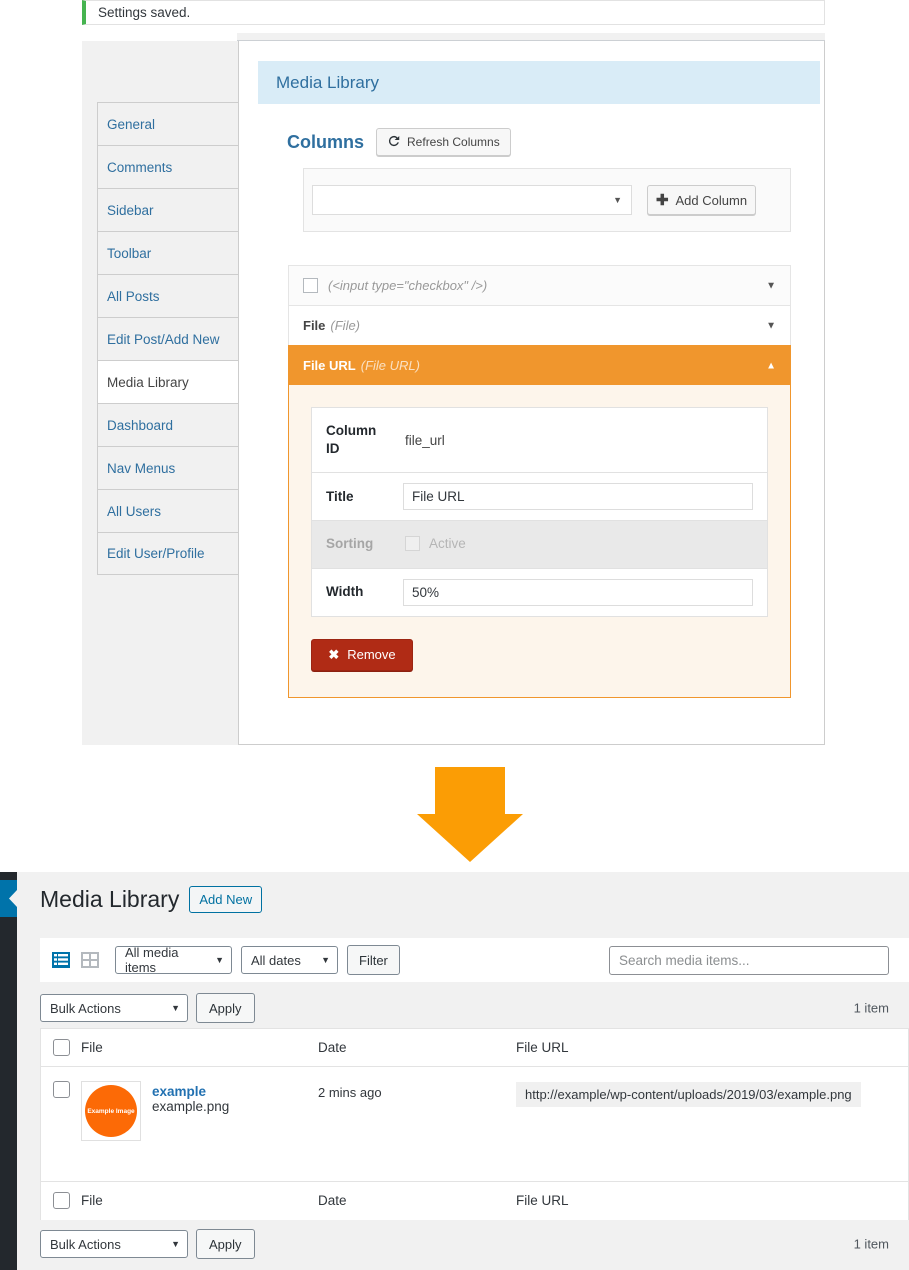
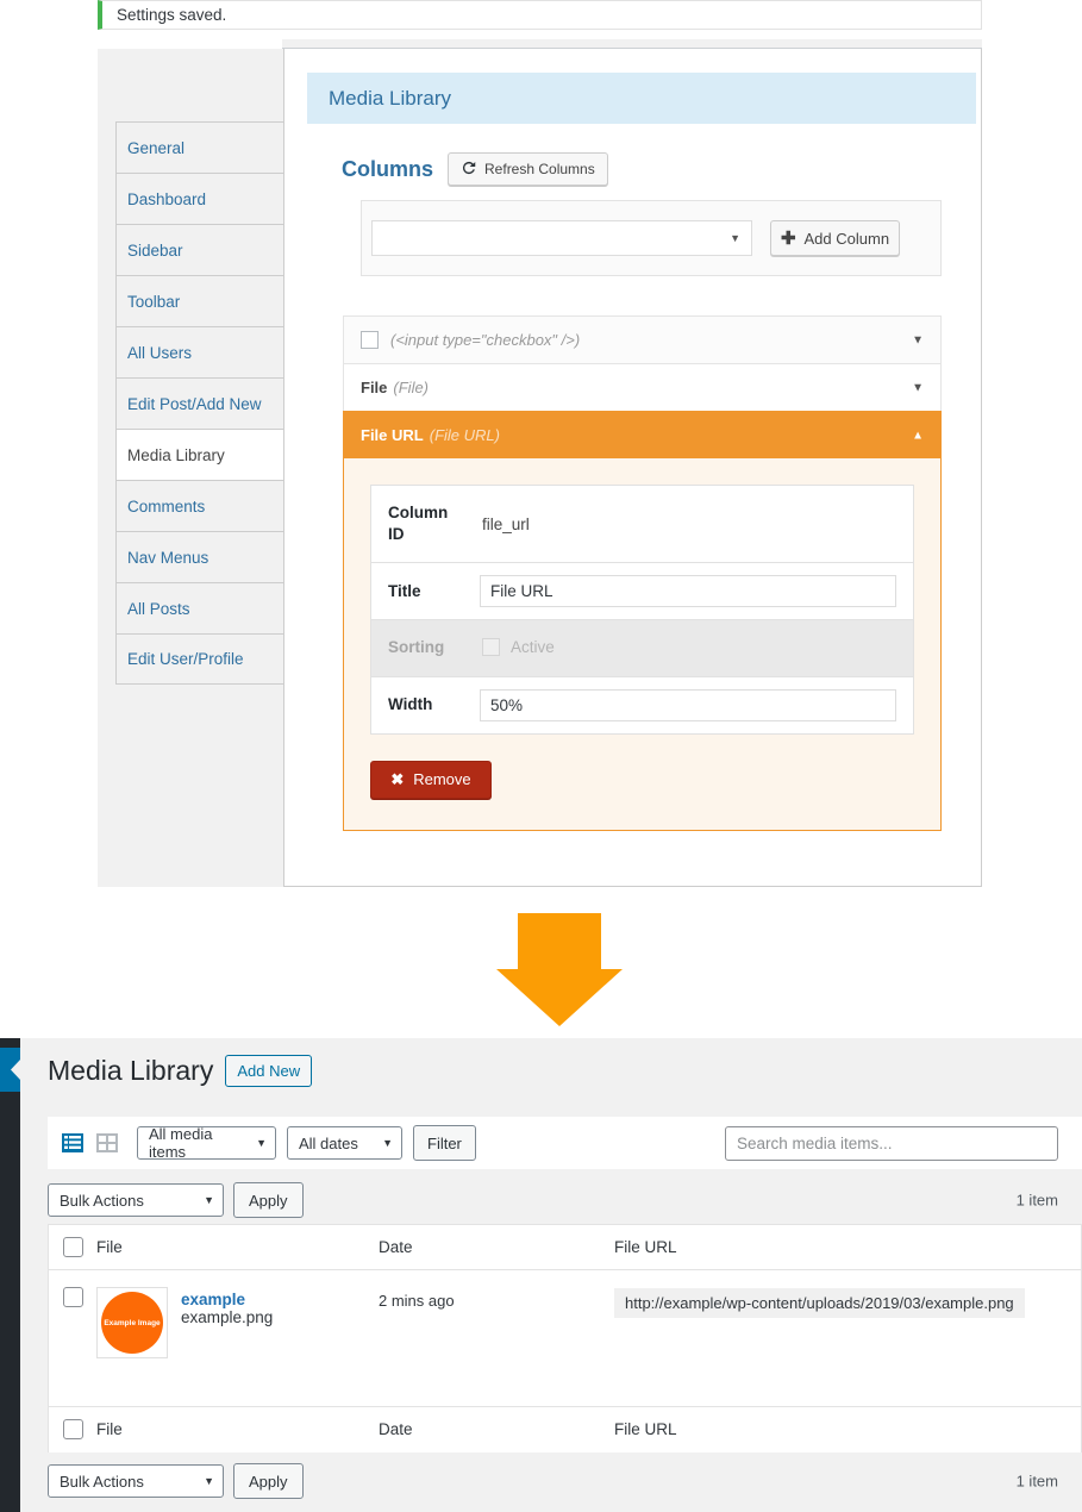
  Settings saved.
  General
- Comments
+ Dashboard
  Sidebar
  Toolbar
- All Posts
+ All Users
  Edit Post/Add New
  Media Library
- Dashboard
+ Comments
  Nav Menus
- All Users
+ All Posts
  Edit User/Profile
  Media Library
  Columns
  Refresh Columns
  ▼
  ✚
  Add Column
  (<input type="checkbox" />)
  ▼
  File
  (File)
  ▼
  File URL
  (File URL)
  ▲
  Column ID	file_url
  Title	File URL
  Sorting	Active
  Width	50%
  ✖
  Remove
  Media Library
  Add New
  All media items
  ▼
  All dates
  ▼
  Filter
  Search media items...
  Bulk Actions
  ▼
  Apply
  1 item
  File
  Date
  File URL
  example
  example.png
  2 mins ago
  http://example/wp-content/uploads/2019/03/example.png
  File
  Date
  File URL
  Bulk Actions
  ▼
  Apply
  1 item
